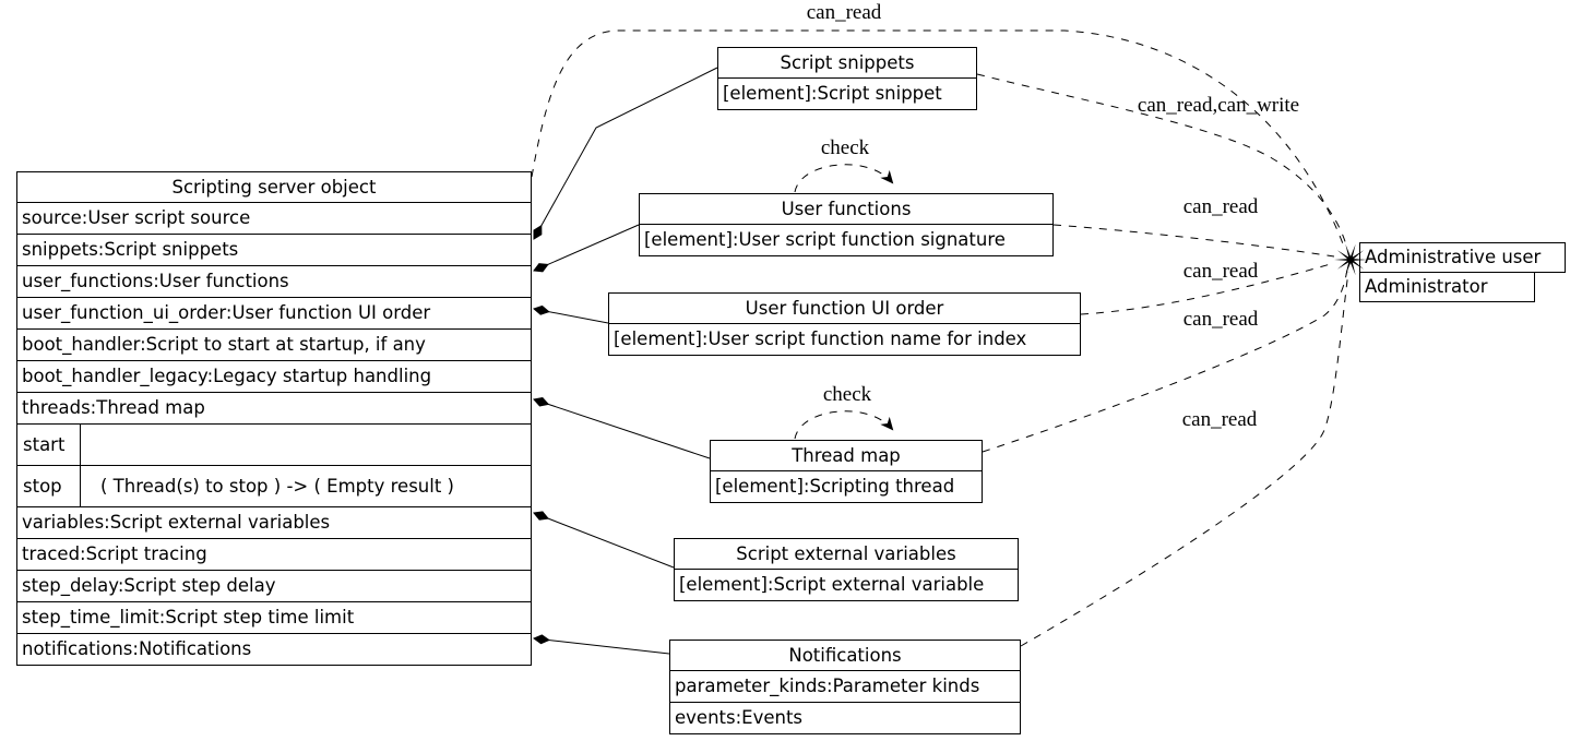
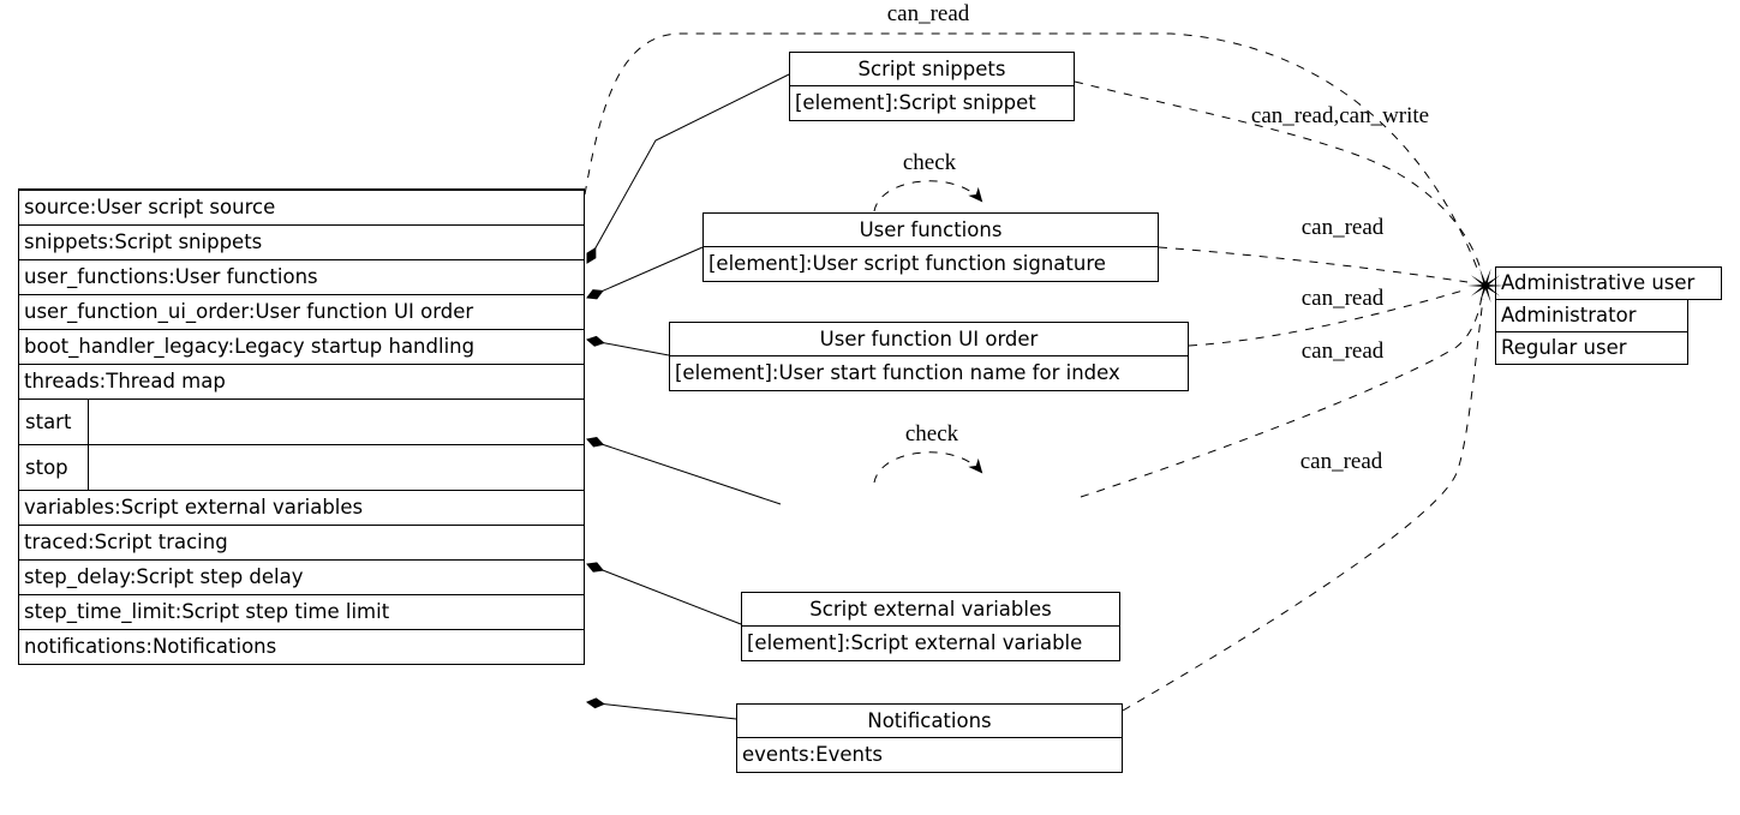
- Scripting server object
  source:User script source
  snippets:Script snippets
  user_functions:User functions
  user_function_ui_order:User function UI order
- boot_handler:Script to start at startup, if any
  boot_handler_legacy:Legacy startup handling
  threads:Thread map
  start
  stop
- ( Thread(s) to stop ) -> ( Empty result )
  variables:Script external variables
  traced:Script tracing
  step_delay:Script step delay
  step_time_limit:Script step time limit
  notifications:Notifications
  Script snippets
  [element]:Script snippet
  User functions
  [element]:User script function signature
  User function UI order
- [element]:User script function name for index
+ [element]:User start function name for index
- Thread map
- [element]:Scripting thread
  Script external variables
  [element]:Script external variable
  Notifications
- parameter_kinds:Parameter kinds
  events:Events
  Administrative user
  Administrator
+ Regular user
  can_read
  can_read,can_write
  can_read
  can_read
  can_read
  can_read
  check
  check
